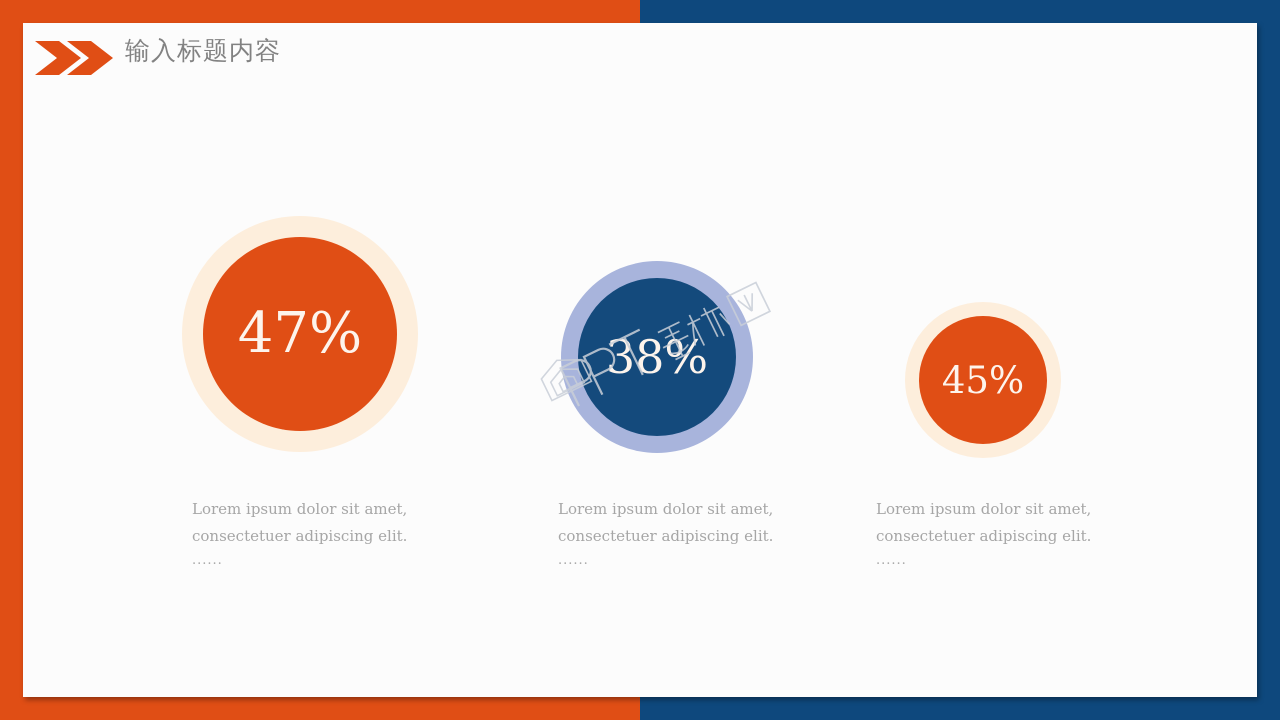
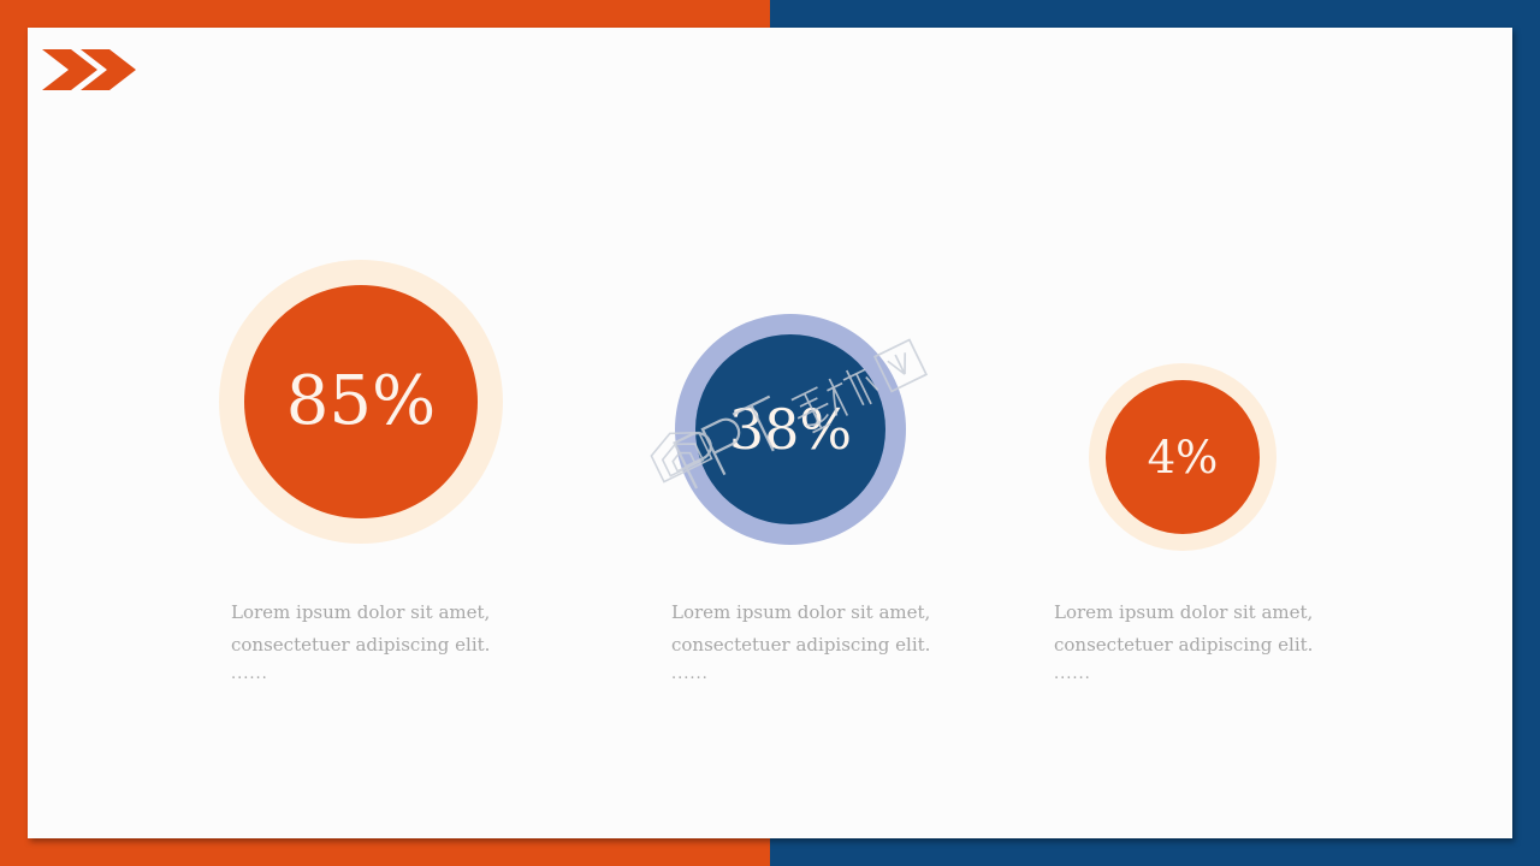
- 输入标题内容
- 47%
+ 85%
  Lorem ipsum dolor sit amet,
  consectetuer adipiscing elit.
  ......
  38%
  Lorem ipsum dolor sit amet,
  consectetuer adipiscing elit.
  ......
- 45%
+ 4%
  Lorem ipsum dolor sit amet,
  consectetuer adipiscing elit.
  ......
